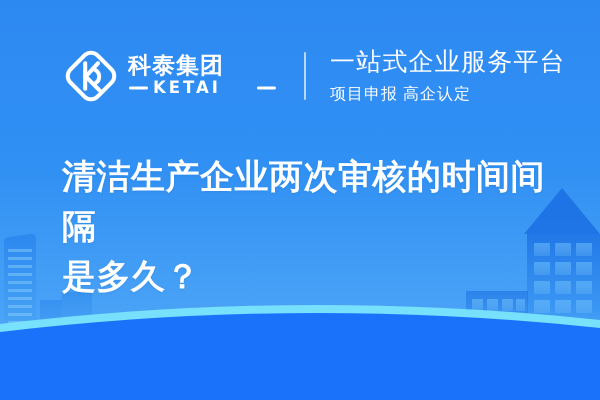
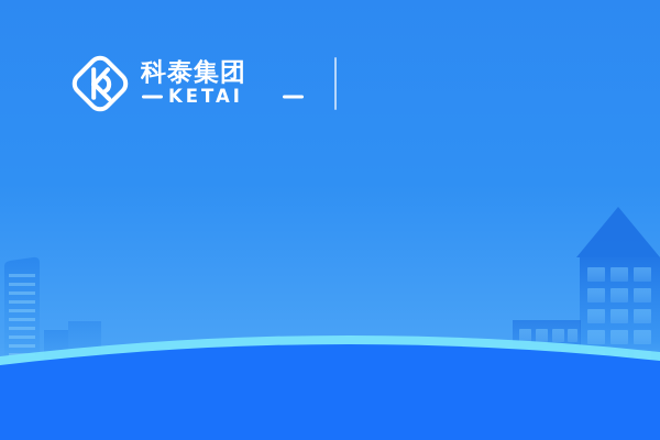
  科泰集团
  KETAI
- 一站式企业服务平台
- 项目申报 高企认定
- 清洁生产企业两次审核的时间间隔
- 是多久？
